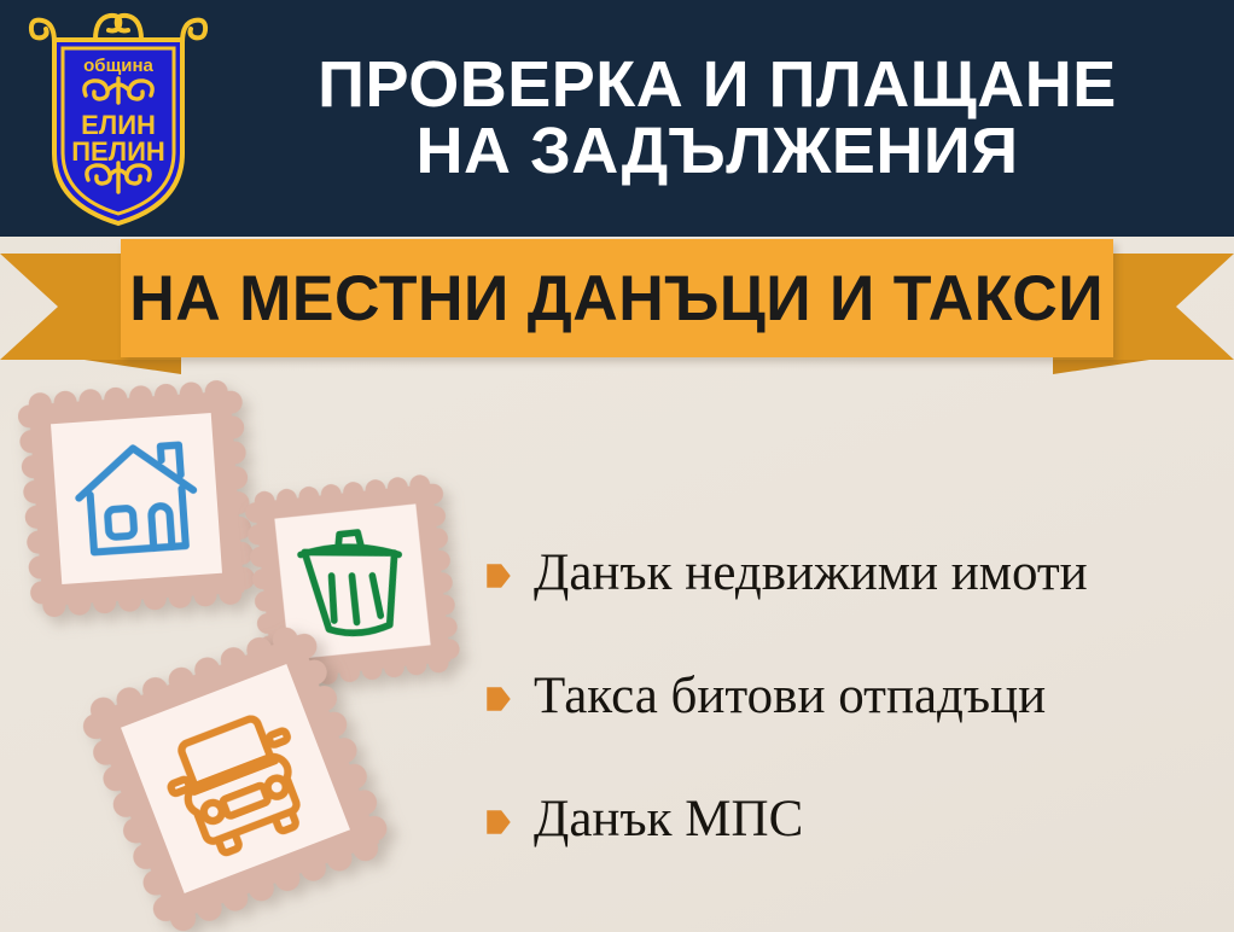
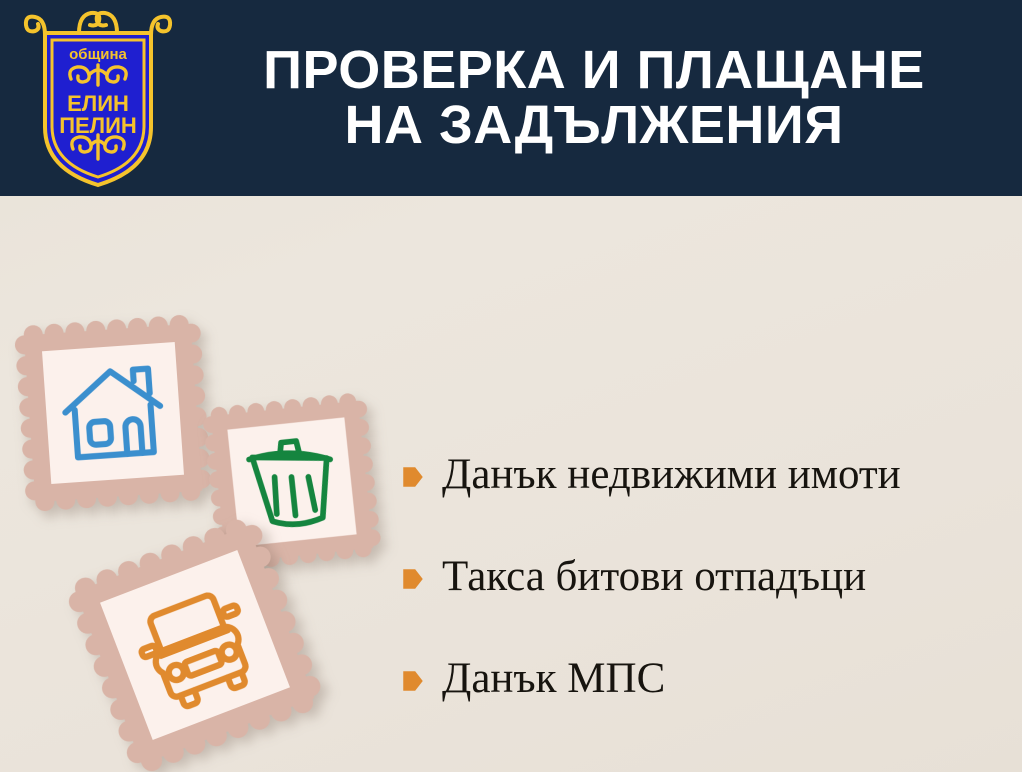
  община
  ЕЛИН
  ПЕЛИН
  ПРОВЕРКА И ПЛАЩАНЕ
  НА ЗАДЪЛЖЕНИЯ
- НА МЕСТНИ ДАНЪЦИ И ТАКСИ
  Данък недвижими имоти
  Такса битови отпадъци
  Данък МПС
